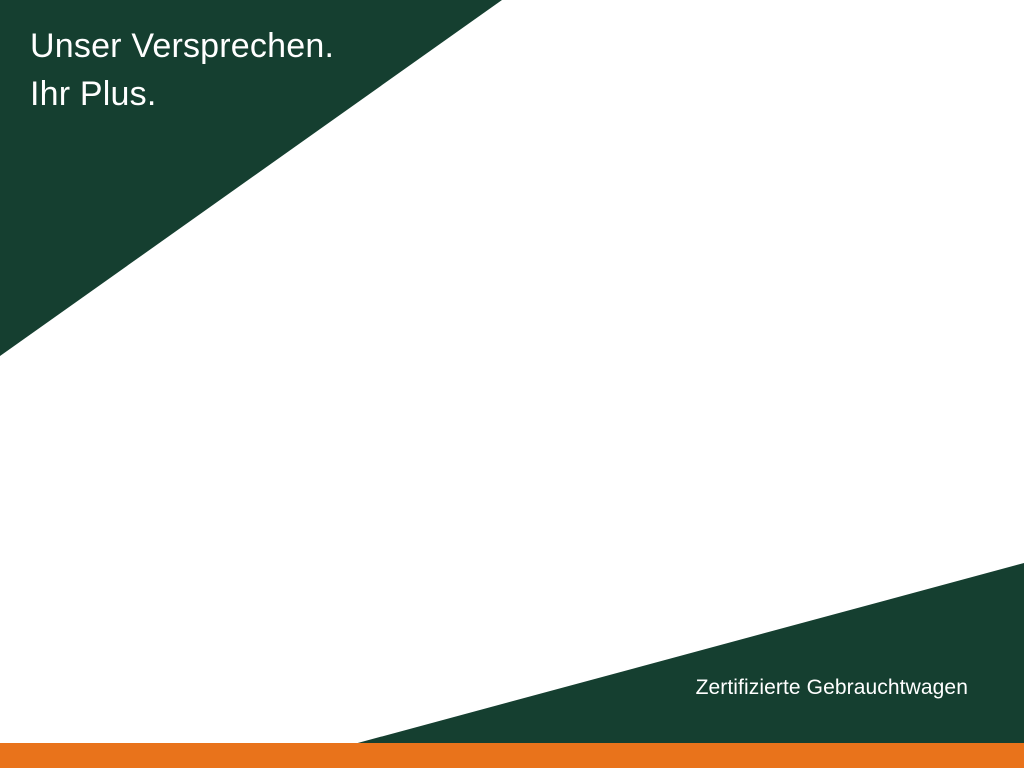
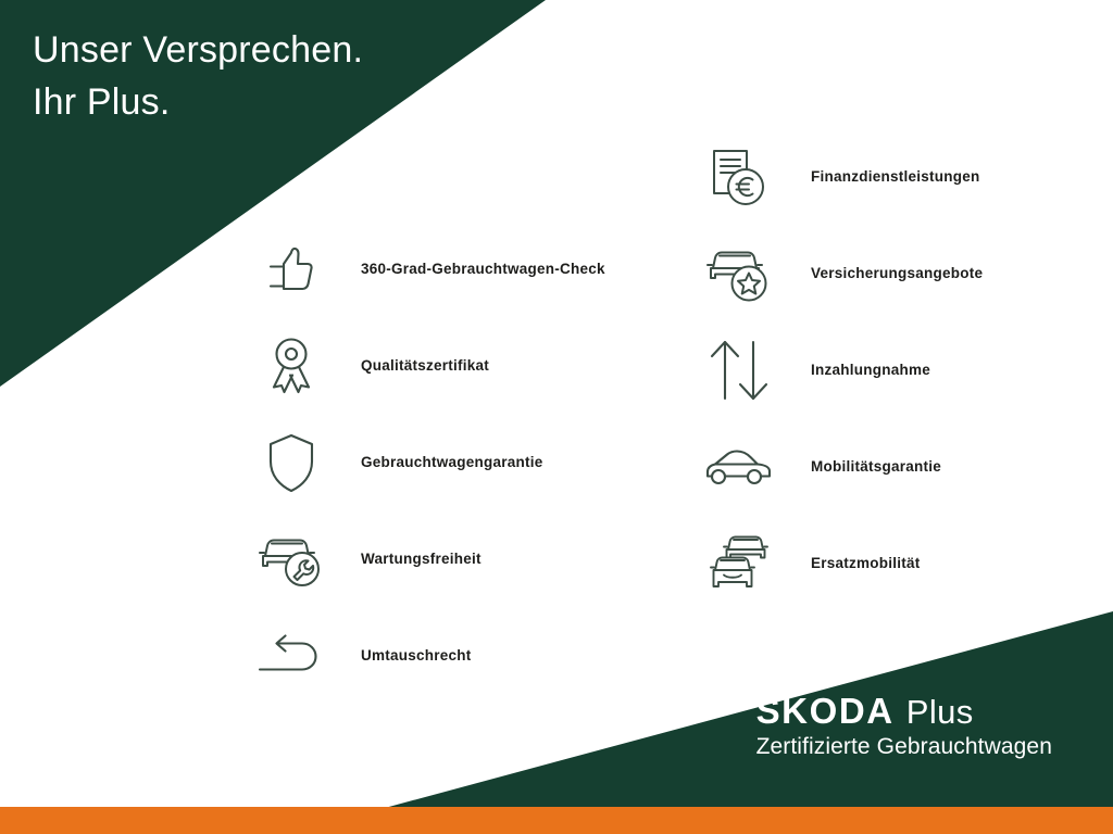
  Unser Versprechen.
  Ihr Plus.
+ 360-Grad-Gebrauchtwagen-Check
+ Qualitätszertifikat
+ Gebrauchtwagengarantie
+ Wartungsfreiheit
+ Umtauschrecht
+ Finanzdienstleistungen
+ Versicherungsangebote
+ Inzahlungnahme
+ Mobilitätsgarantie
+ Ersatzmobilität
+ ŠKODA
+ Plus
  Zertifizierte Gebrauchtwagen
